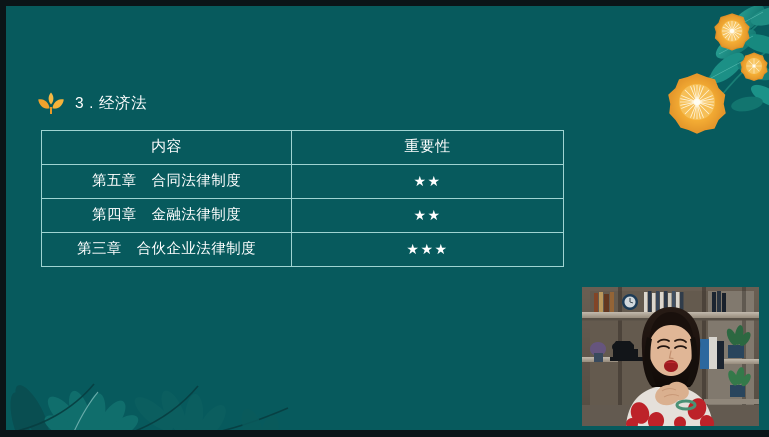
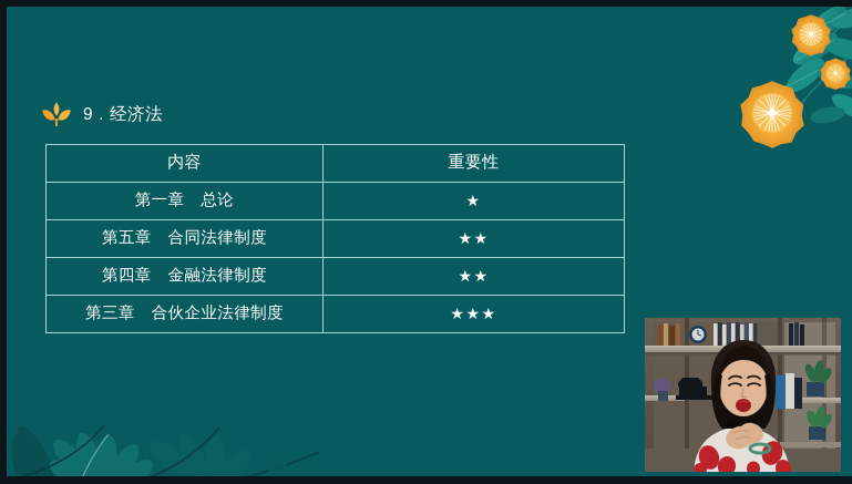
- 3 . 经济法
+ 9 . 经济法
  内容	重要性
+ 第一章 总论	★
  第五章 合同法律制度	★★
  第四章 金融法律制度	★★
  第三章 合伙企业法律制度	★★★
